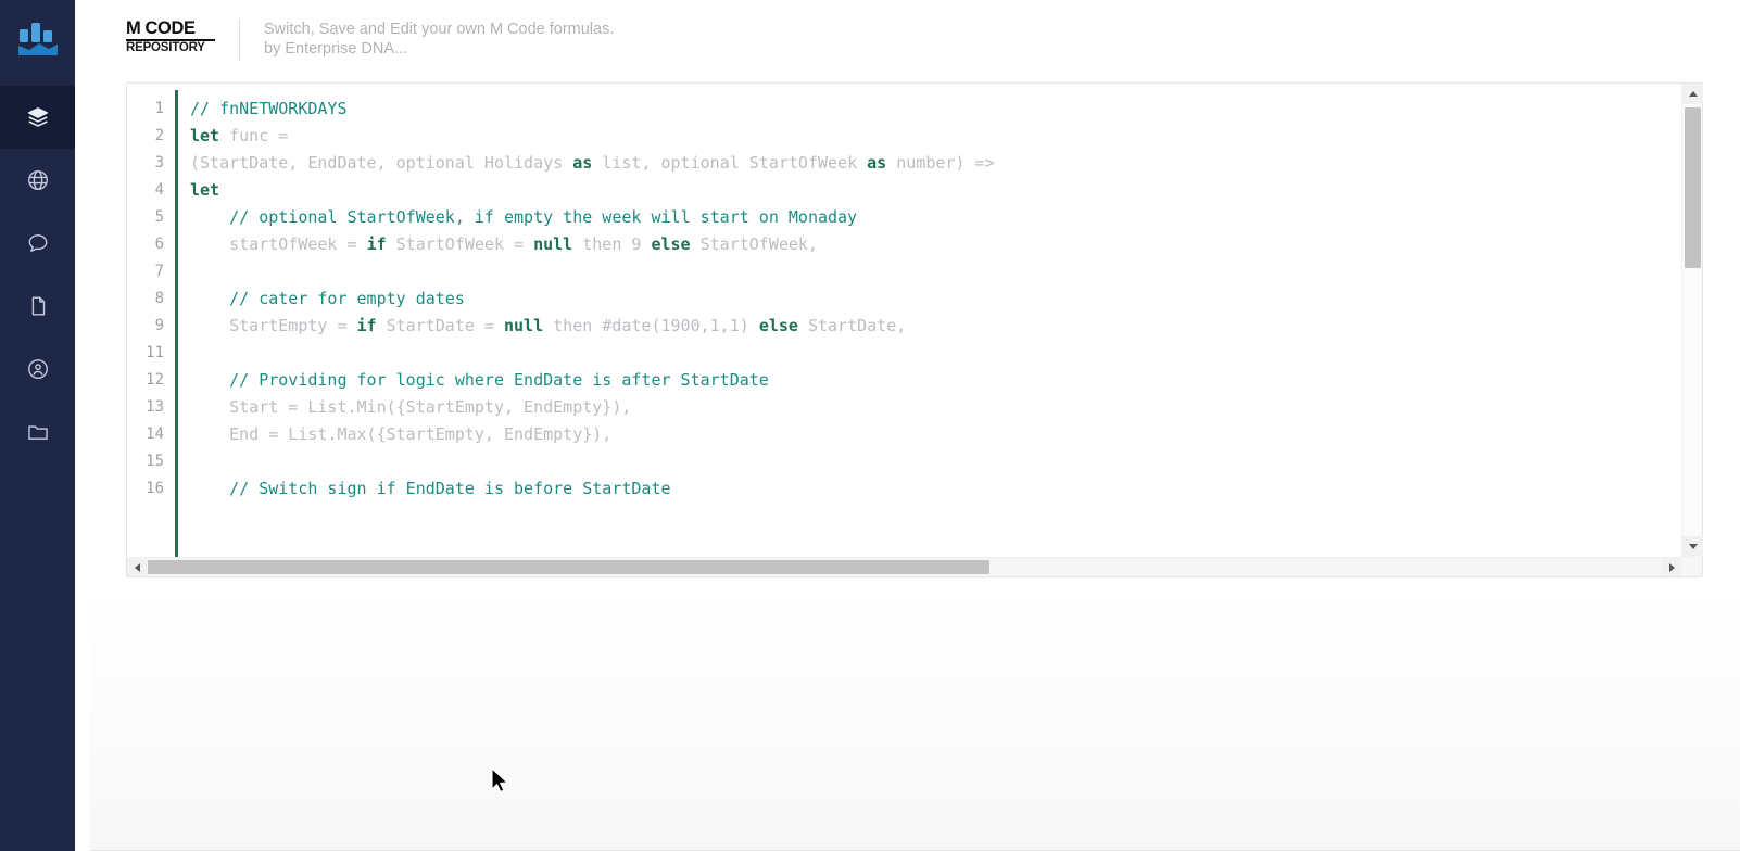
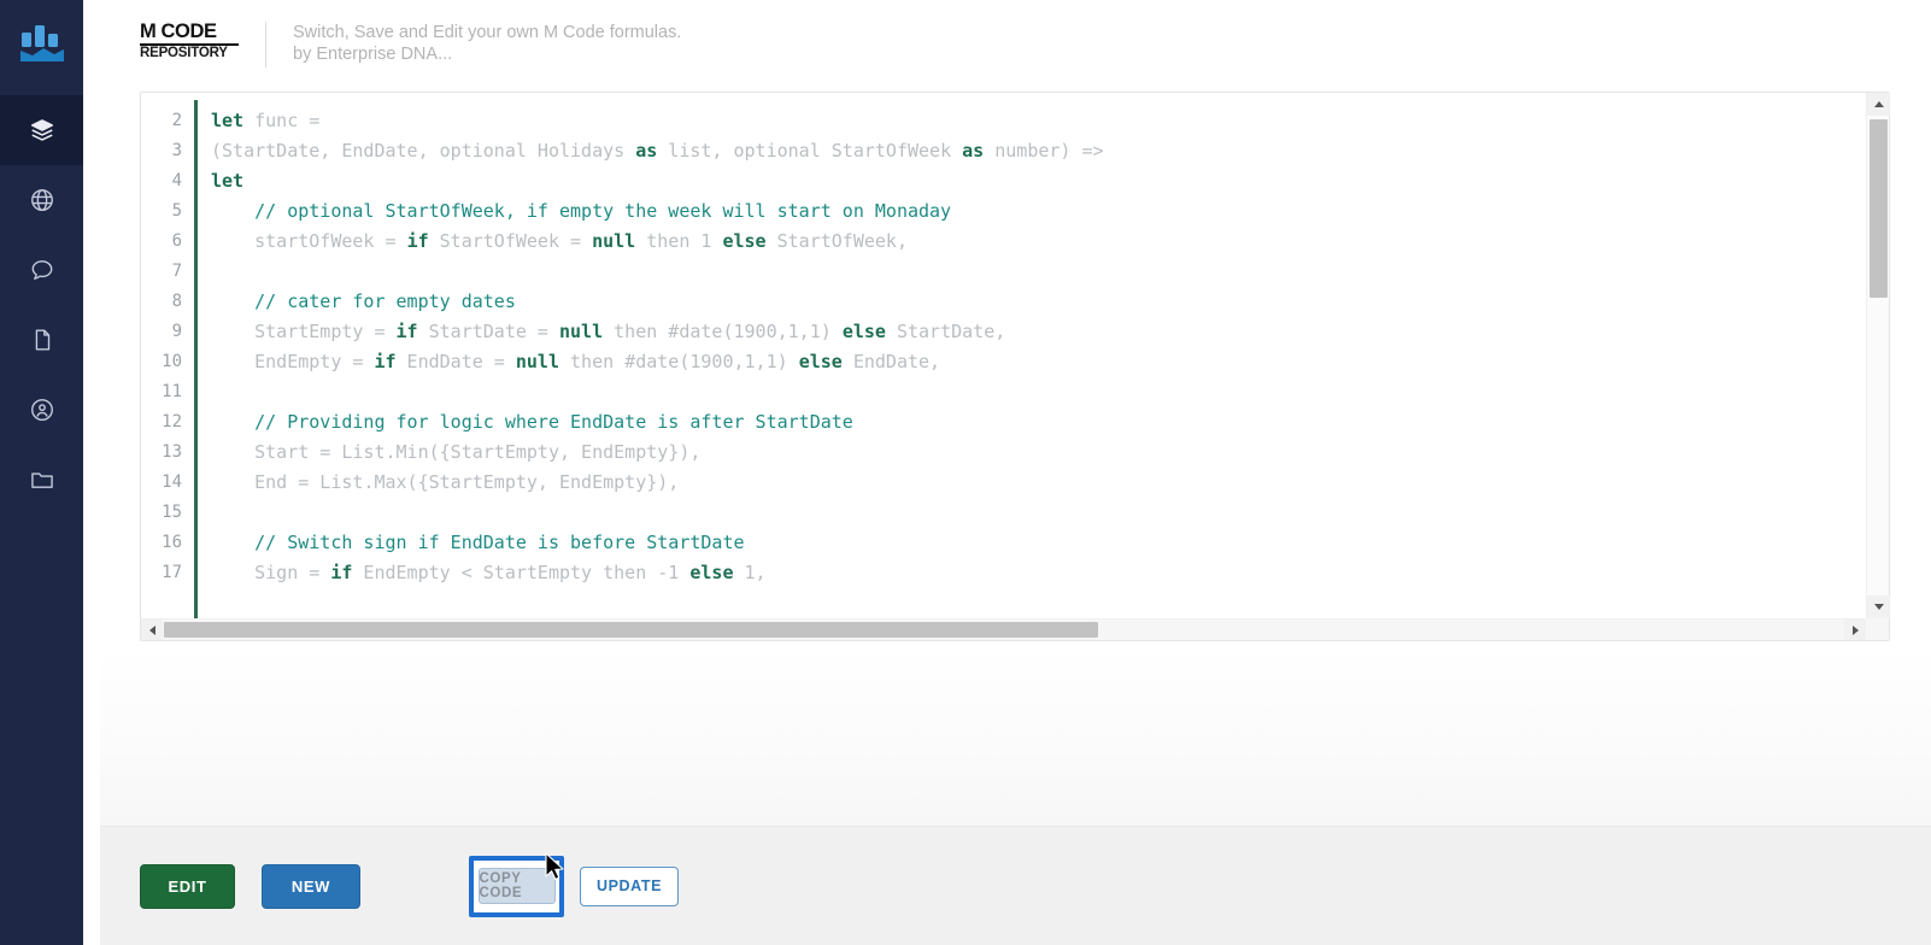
  M CODE
  REPOSITORY
  Switch, Save and Edit your own M Code formulas.
  by Enterprise DNA...
- 1
- // fnNETWORKDAYS
  2
  let func =
  3
  (StartDate, EndDate, optional Holidays as list, optional StartOfWeek as number) =>
  4
  let
  5
  // optional StartOfWeek, if empty the week will start on Monaday
  6
- startOfWeek = if StartOfWeek = null then 9 else StartOfWeek,
+ startOfWeek = if StartOfWeek = null then 1 else StartOfWeek,
  7
  8
  // cater for empty dates
  9
  StartEmpty = if StartDate = null then #date(1900,1,1) else StartDate,
+ 10
+ EndEmpty = if EndDate = null then #date(1900,1,1) else EndDate,
  11
  12
  // Providing for logic where EndDate is after StartDate
  13
  Start = List.Min({StartEmpty, EndEmpty}),
  14
  End = List.Max({StartEmpty, EndEmpty}),
  15
  16
  // Switch sign if EndDate is before StartDate
+ 17
+ Sign = if EndEmpty < StartEmpty then -1 else 1,
+ EDIT
+ NEW
+ COPY CODE
+ UPDATE
